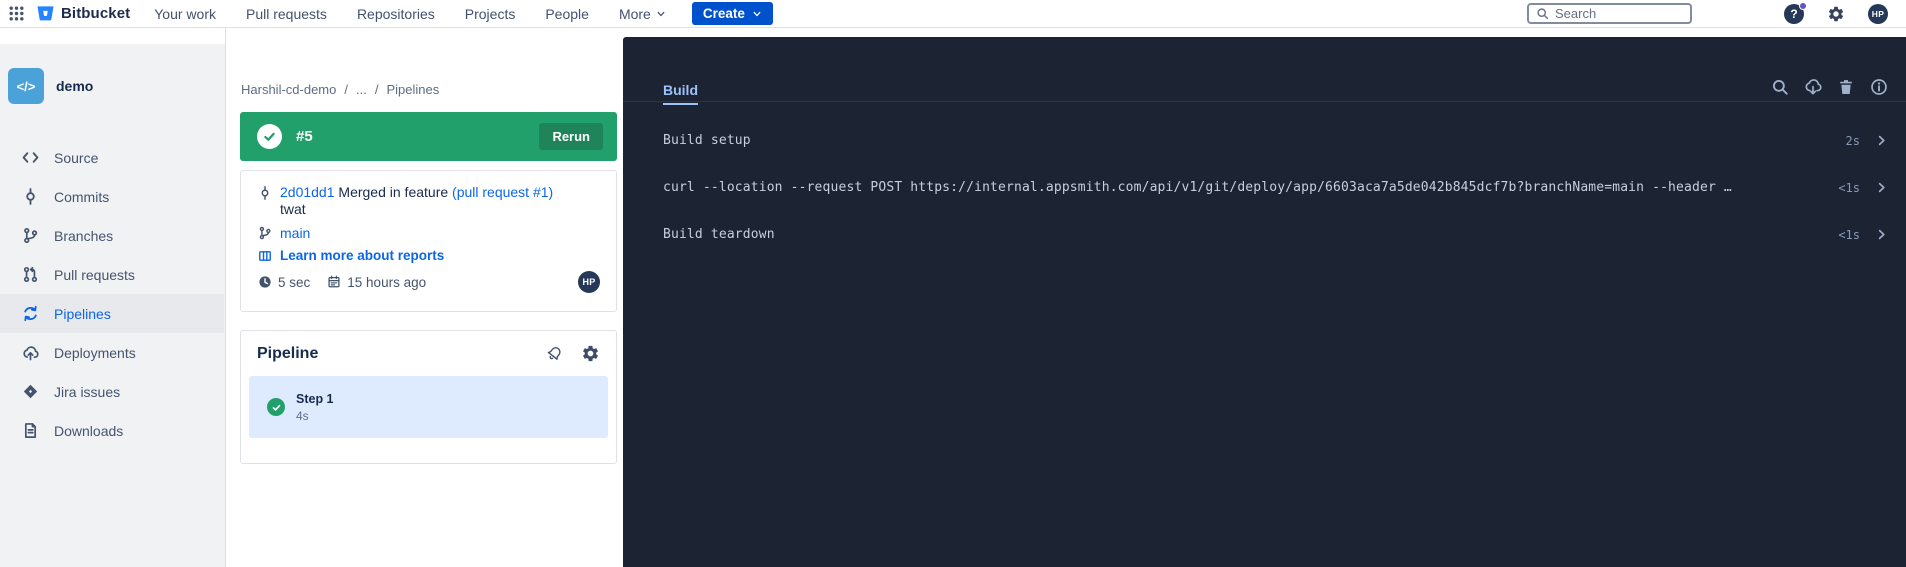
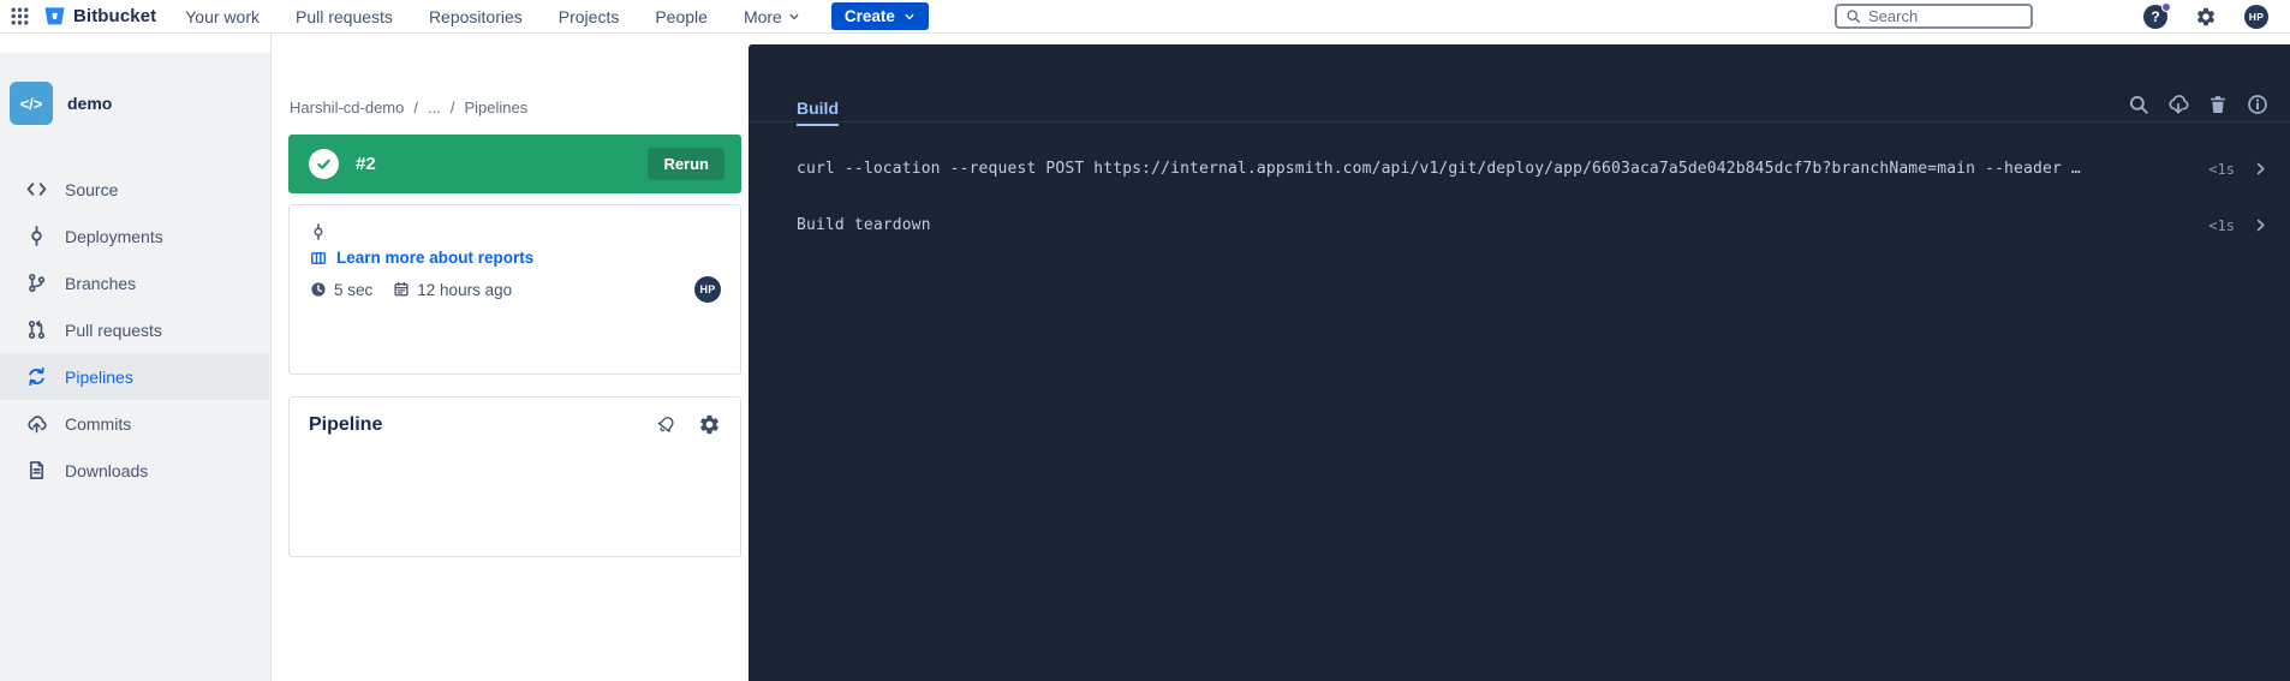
  Bitbucket
  Your work
  Pull requests
  Repositories
  Projects
  People
  More
  Create
  Search
  ?
  HP
  </>
  demo
  Source
- Commits
+ Deployments
  Branches
  Pull requests
  Pipelines
- Deployments
+ Commits
- Jira issues
  Downloads
  Harshil-cd-demo
  /
  ...
  /
  Pipelines
- #5
+ #2
  Rerun
- 2d01dd1 Merged in feature (pull request #1)
- twat
- main
  Learn more about reports
  5 sec
- 15 hours ago
+ 12 hours ago
  HP
  Pipeline
- Step 1
- 4s
  Build
- Build setup
- 2s
  curl --location --request POST https://internal.appsmith.com/api/v1/git/deploy/app/6603aca7a5de042b845dcf7b?branchName=main --header …
  <1s
  Build teardown
  <1s
